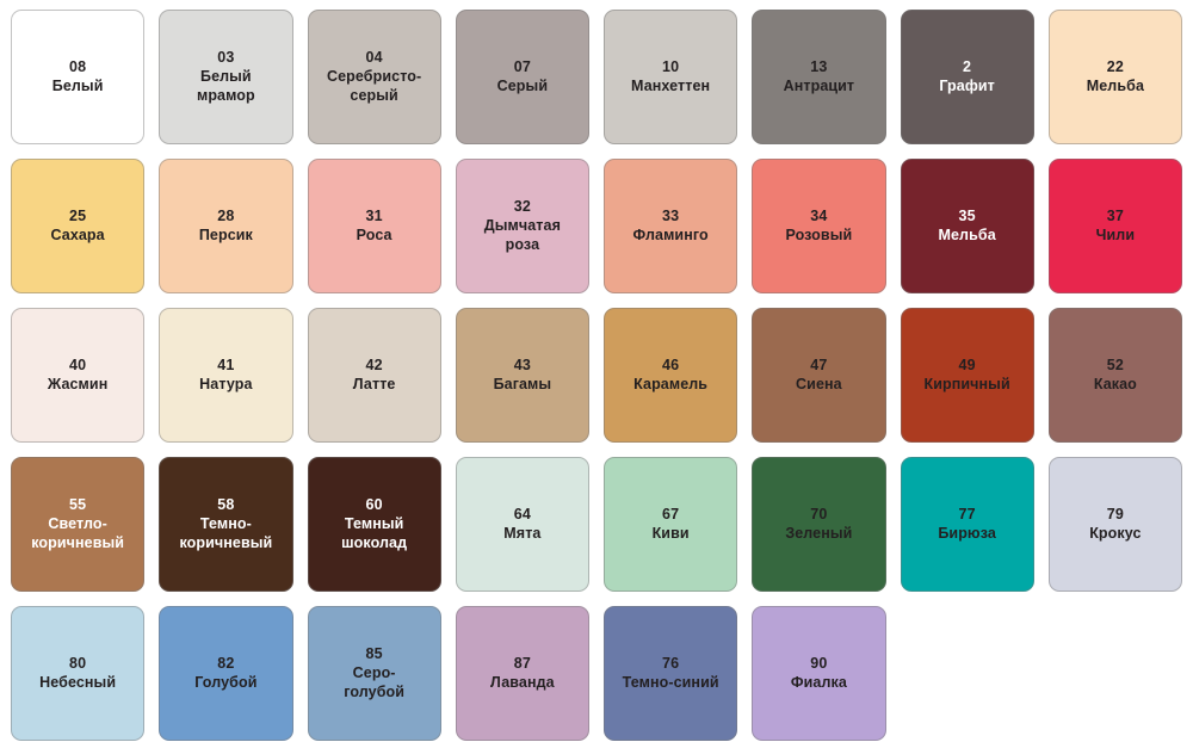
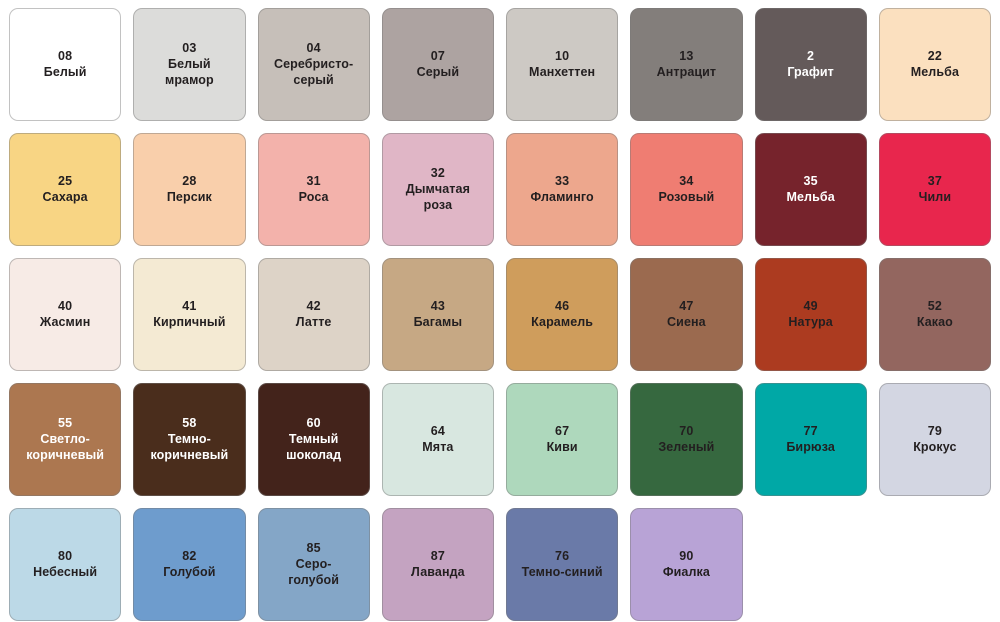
  08
  Белый
  03
  Белый
  мрамор
  04
  Серебристо-
  серый
  07
  Серый
  10
  Манхеттен
  13
  Антрацит
  2
  Графит
  22
  Мельба
  25
  Сахара
  28
  Персик
  31
  Роса
  32
  Дымчатая
  роза
  33
  Фламинго
  34
  Розовый
  35
  Мельба
  37
  Чили
  40
  Жасмин
  41
- Натура
+ Кирпичный
  42
  Латте
  43
  Багамы
  46
  Карамель
  47
  Сиена
  49
- Кирпичный
+ Натура
  52
  Какао
  55
  Светло-
  коричневый
  58
  Темно-
  коричневый
  60
  Темный
  шоколад
  64
  Мята
  67
  Киви
  70
  Зеленый
  77
  Бирюза
  79
  Крокус
  80
  Небесный
  82
  Голубой
  85
  Серо-
  голубой
  87
  Лаванда
  76
  Темно-синий
  90
  Фиалка
